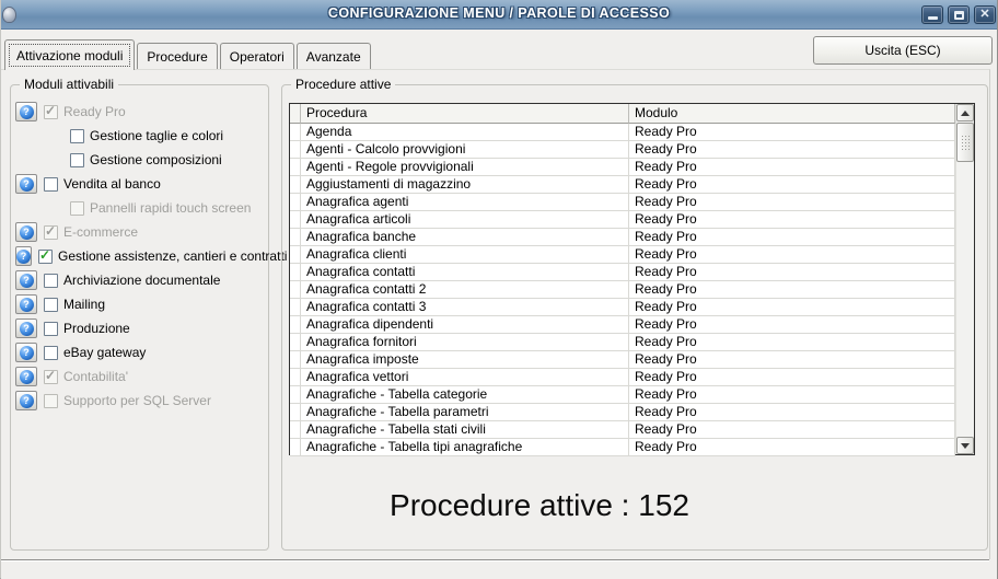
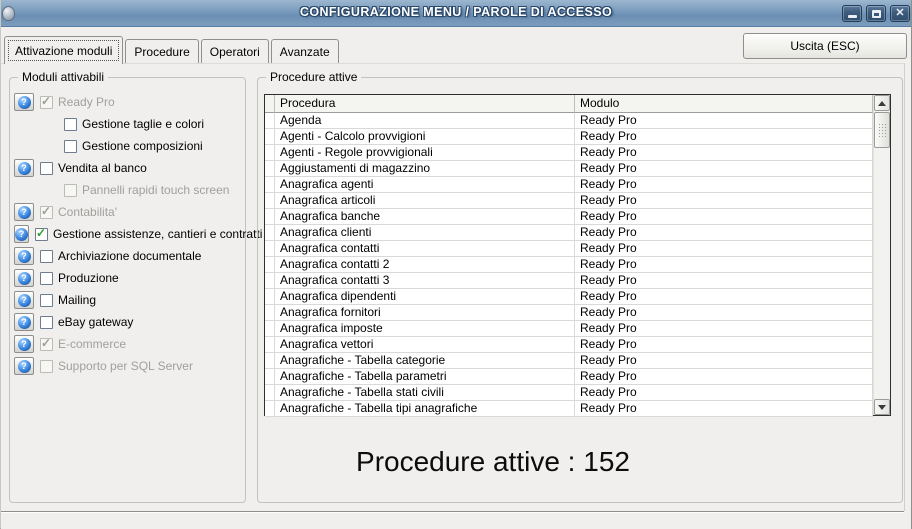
  CONFIGURAZIONE MENU / PAROLE DI ACCESSO
  ✕
  Attivazione moduli
  Procedure
  Operatori
  Avanzate
  Uscita (ESC)
  Moduli attivabili
  ?
  ✓
  Ready Pro
  Gestione taglie e colori
  Gestione composizioni
  ?
  Vendita al banco
  Pannelli rapidi touch screen
  ?
  ✓
- E-commerce
+ Contabilita'
  ?
  ✓
  Gestione assistenze, cantieri e contratti
  ?
  Archiviazione documentale
  ?
- Mailing
+ Produzione
  ?
- Produzione
+ Mailing
  ?
  eBay gateway
  ?
  ✓
- Contabilita'
+ E-commerce
  ?
  Supporto per SQL Server
  Procedure attive
  Procedura
  Modulo
  Agenda
  Ready Pro
  Agenti - Calcolo provvigioni
  Ready Pro
  Agenti - Regole provvigionali
  Ready Pro
  Aggiustamenti di magazzino
  Ready Pro
  Anagrafica agenti
  Ready Pro
  Anagrafica articoli
  Ready Pro
  Anagrafica banche
  Ready Pro
  Anagrafica clienti
  Ready Pro
  Anagrafica contatti
  Ready Pro
  Anagrafica contatti 2
  Ready Pro
  Anagrafica contatti 3
  Ready Pro
  Anagrafica dipendenti
  Ready Pro
  Anagrafica fornitori
  Ready Pro
  Anagrafica imposte
  Ready Pro
  Anagrafica vettori
  Ready Pro
  Anagrafiche - Tabella categorie
  Ready Pro
  Anagrafiche - Tabella parametri
  Ready Pro
  Anagrafiche - Tabella stati civili
  Ready Pro
  Anagrafiche - Tabella tipi anagrafiche
  Ready Pro
  Procedure attive : 152
